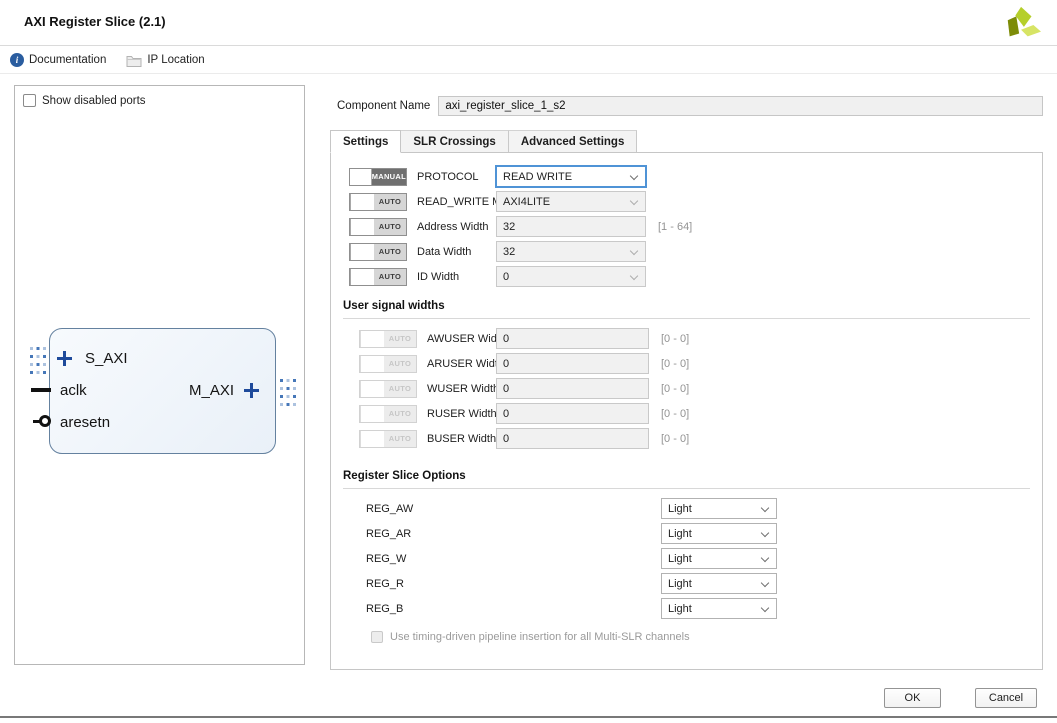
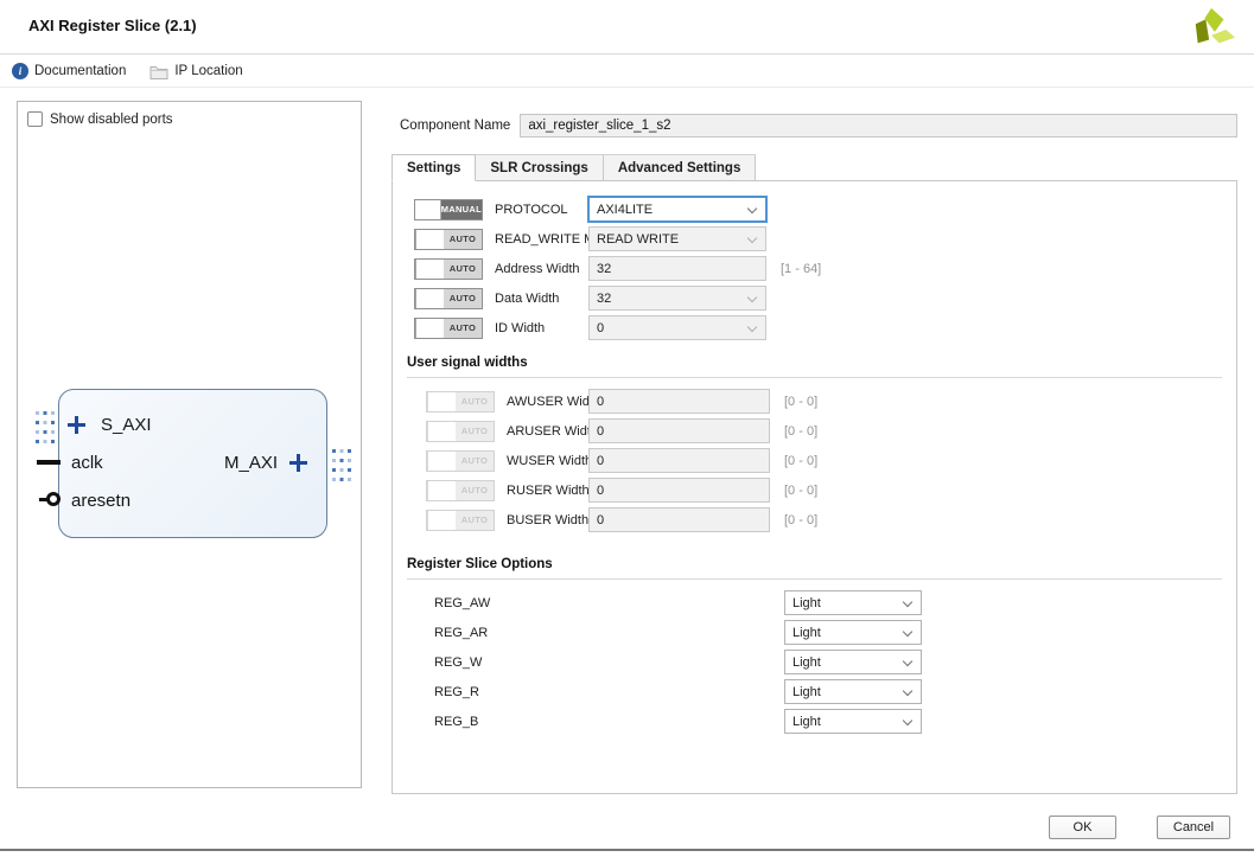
  AXI Register Slice (2.1)
  i
  Documentation
  IP Location
  Show disabled ports
  S_AXI
  aclk
  aresetn
  M_AXI
  Component Name
  axi_register_slice_1_s2
  Settings
  SLR Crossings
  Advanced Settings
  MANUAL
  PROTOCOL
- READ WRITE
+ AXI4LITE
  AUTO
  READ_WRITE
- AXI4LITE
+ READ WRITE
  AUTO
  Address Width
  32
  [1 - 64]
  AUTO
  Data Width
  32
  AUTO
  ID Width
  0
  User signal widths
  AUTO
  AWUSER Wid
  0
  [0 - 0]
  AUTO
  ARUSER Wid
  0
  [0 - 0]
  AUTO
  WUSER Widt
  0
  [0 - 0]
  AUTO
  RUSER Width
  0
  [0 - 0]
  AUTO
  BUSER Width
  0
  [0 - 0]
  Register Slice Options
  REG_AW
  Light
  REG_AR
  Light
  REG_W
  Light
  REG_R
  Light
  REG_B
  Light
- Use timing-driven pipeline insertion for all Multi-SLR channels
  OK
  Cancel
